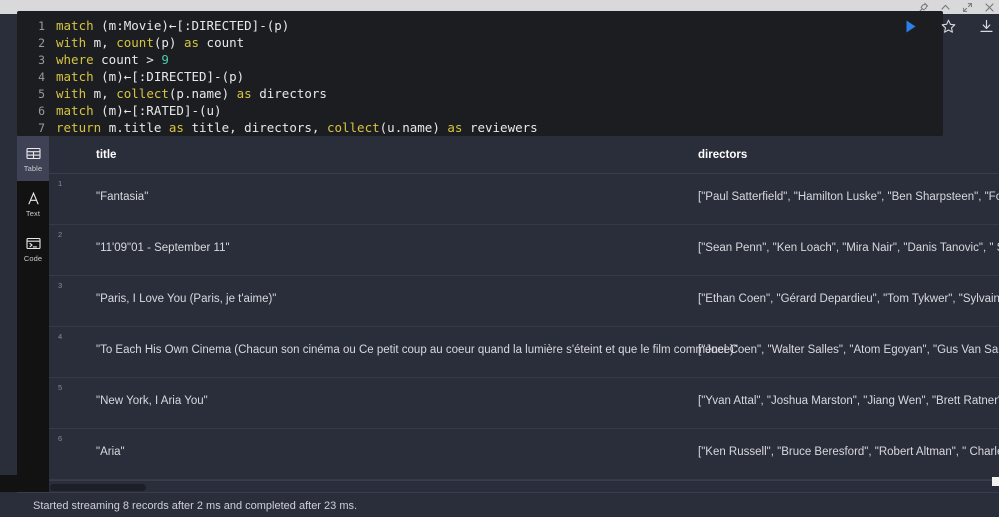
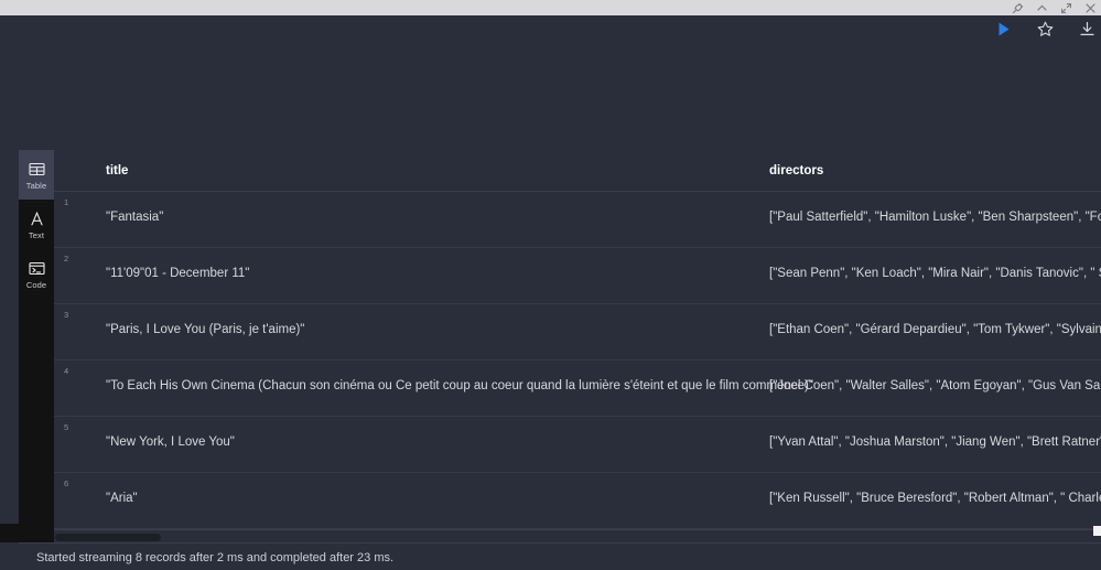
- 1 match (m:Movie)←[:DIRECTED]-(p)
- 2 with m, count(p) as count
- 3 where count > 9
- 4 match (m)←[:DIRECTED]-(p)
- 5 with m, collect(p.name) as directors
- 6 match (m)←[:RATED]-(u)
- 7 return m.title as title, directors, collect(u.name) as reviewers
  Table
  Text
  Code
  title
  directors
  1
  "Fantasia"
  ["Paul Satterfield", "Hamilton Luske", "Ben Sharpsteen", "F
  2
- "11'09"01 - September 11"
+ "11'09"01 - December 11"
  ["Sean Penn", "Ken Loach", "Mira Nair", "Danis Tanovic", "
  3
  "Paris, I Love You (Paris, je t'aime)"
  ["Ethan Coen", "Gérard Depardieu", "Tom Tykwer", "Sylvain
  4
  "To Each His Own Cinema (Chacun son cinéma ou Ce petit coup au coeur quand la lumière s'éteint et que le film commence)"
  ["Joel Coen", "Walter Salles", "Atom Egoyan", "Gus Van Sa
  5
- "New York, I Aria You"
+ "New York, I Love You"
  ["Yvan Attal", "Joshua Marston", "Jiang Wen", "Brett Ratner
  6
  "Aria"
  ["Ken Russell", "Bruce Beresford", "Robert Altman", " Charl
  Started streaming 8 records after 2 ms and completed after 23 ms.
